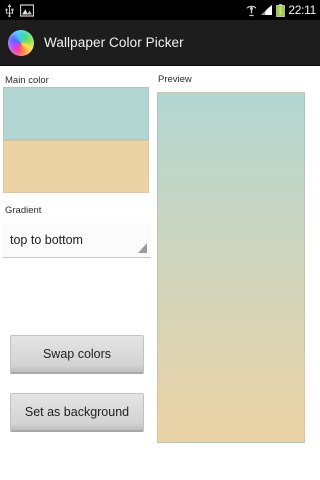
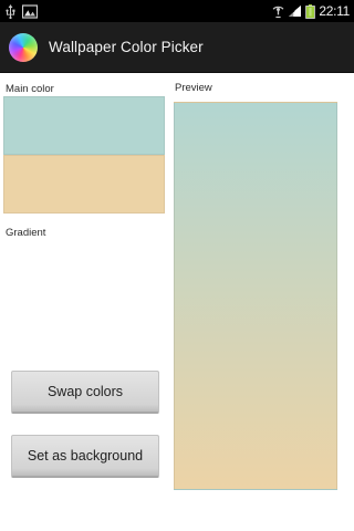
  22:11
  Wallpaper Color Picker
  Main color
  Gradient
- top to bottom
  Swap colors
  Set as background
  Preview
